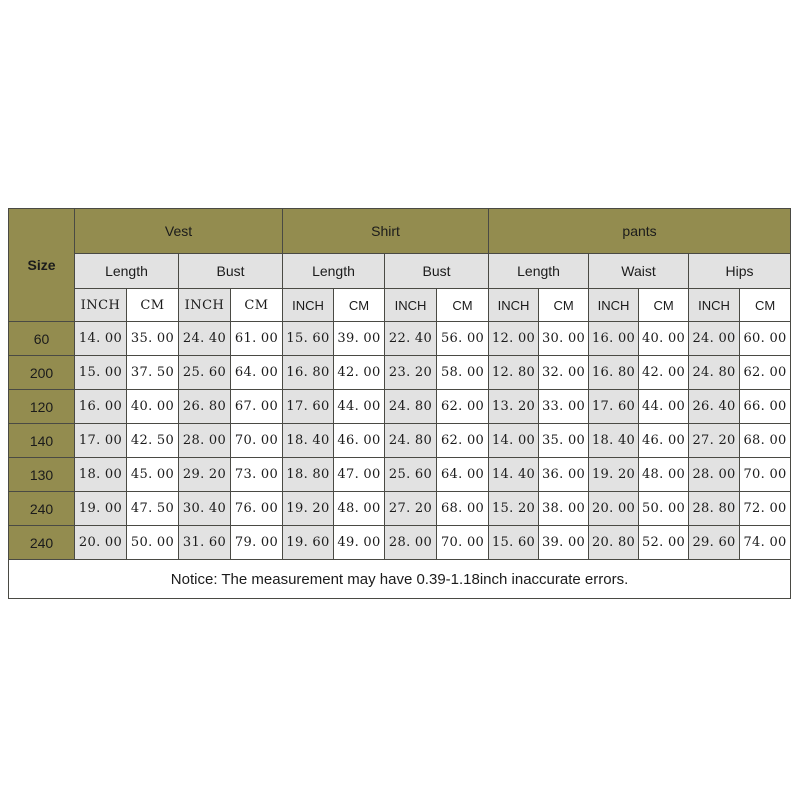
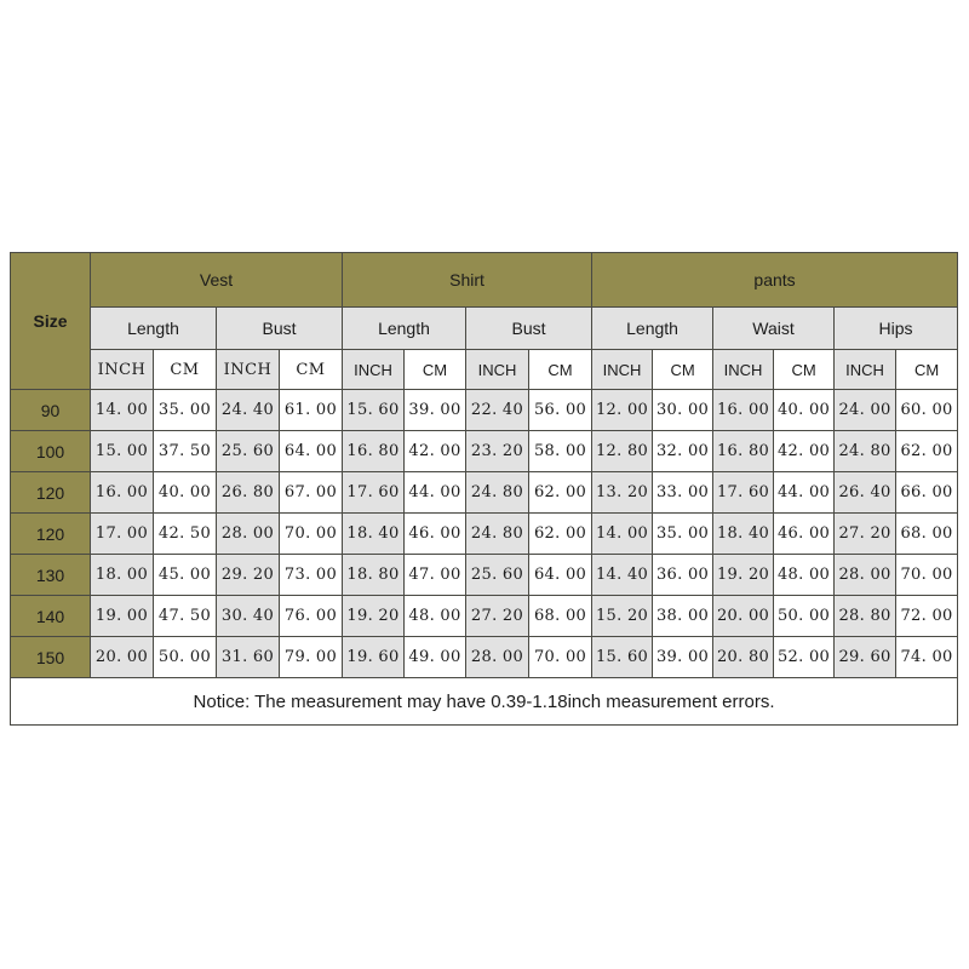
  Size	Vest	Shirt	pants
  Length	Bust	Length	Bust	Length	Waist	Hips
  INCH	CM	INCH	CM	INCH	CM	INCH	CM	INCH	CM	INCH	CM	INCH	CM
- 60	14. 00	35. 00	24. 40	61. 00	15. 60	39. 00	22. 40	56. 00	12. 00	30. 00	16. 00	40. 00	24. 00	60. 00
+ 90	14. 00	35. 00	24. 40	61. 00	15. 60	39. 00	22. 40	56. 00	12. 00	30. 00	16. 00	40. 00	24. 00	60. 00
- 200	15. 00	37. 50	25. 60	64. 00	16. 80	42. 00	23. 20	58. 00	12. 80	32. 00	16. 80	42. 00	24. 80	62. 00
+ 100	15. 00	37. 50	25. 60	64. 00	16. 80	42. 00	23. 20	58. 00	12. 80	32. 00	16. 80	42. 00	24. 80	62. 00
  120	16. 00	40. 00	26. 80	67. 00	17. 60	44. 00	24. 80	62. 00	13. 20	33. 00	17. 60	44. 00	26. 40	66. 00
- 140	17. 00	42. 50	28. 00	70. 00	18. 40	46. 00	24. 80	62. 00	14. 00	35. 00	18. 40	46. 00	27. 20	68. 00
+ 120	17. 00	42. 50	28. 00	70. 00	18. 40	46. 00	24. 80	62. 00	14. 00	35. 00	18. 40	46. 00	27. 20	68. 00
  130	18. 00	45. 00	29. 20	73. 00	18. 80	47. 00	25. 60	64. 00	14. 40	36. 00	19. 20	48. 00	28. 00	70. 00
- 240	19. 00	47. 50	30. 40	76. 00	19. 20	48. 00	27. 20	68. 00	15. 20	38. 00	20. 00	50. 00	28. 80	72. 00
+ 140	19. 00	47. 50	30. 40	76. 00	19. 20	48. 00	27. 20	68. 00	15. 20	38. 00	20. 00	50. 00	28. 80	72. 00
- 240	20. 00	50. 00	31. 60	79. 00	19. 60	49. 00	28. 00	70. 00	15. 60	39. 00	20. 80	52. 00	29. 60	74. 00
+ 150	20. 00	50. 00	31. 60	79. 00	19. 60	49. 00	28. 00	70. 00	15. 60	39. 00	20. 80	52. 00	29. 60	74. 00
- Notice: The measurement may have 0.39-1.18inch inaccurate errors.
+ Notice: The measurement may have 0.39-1.18inch measurement errors.
